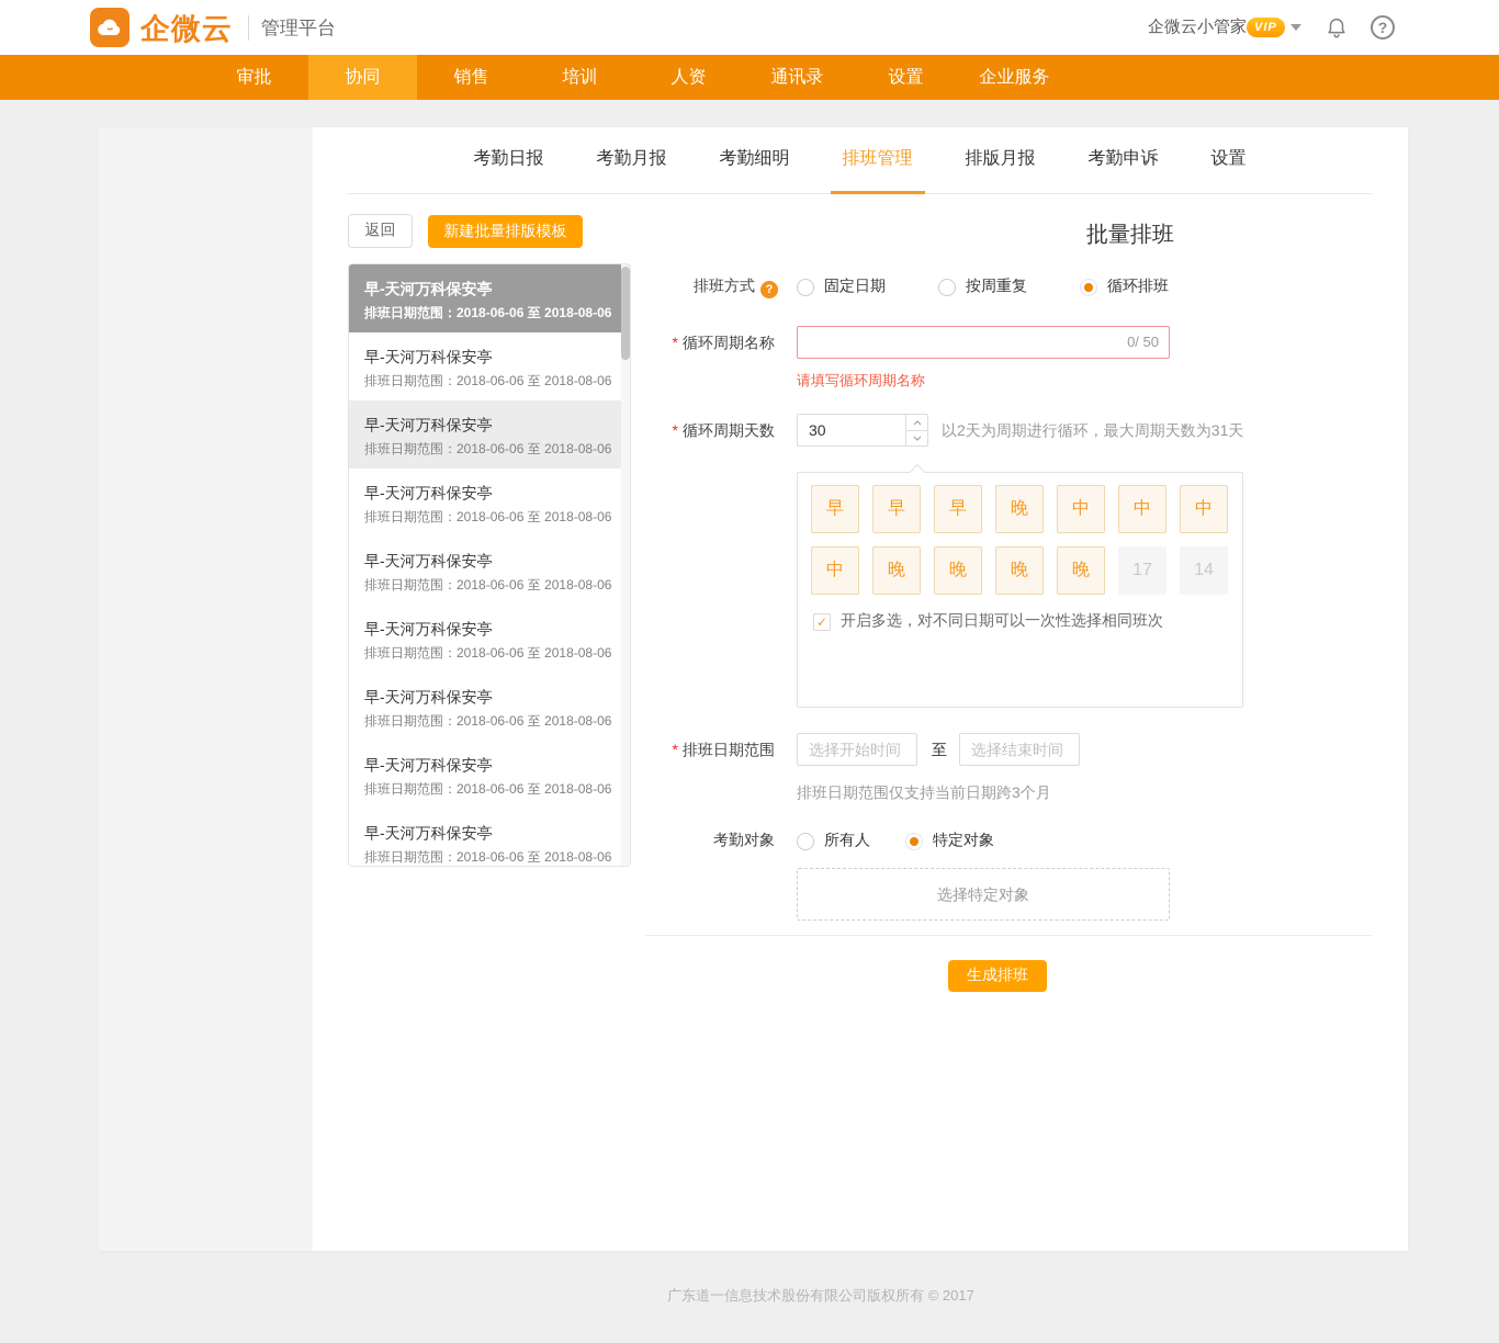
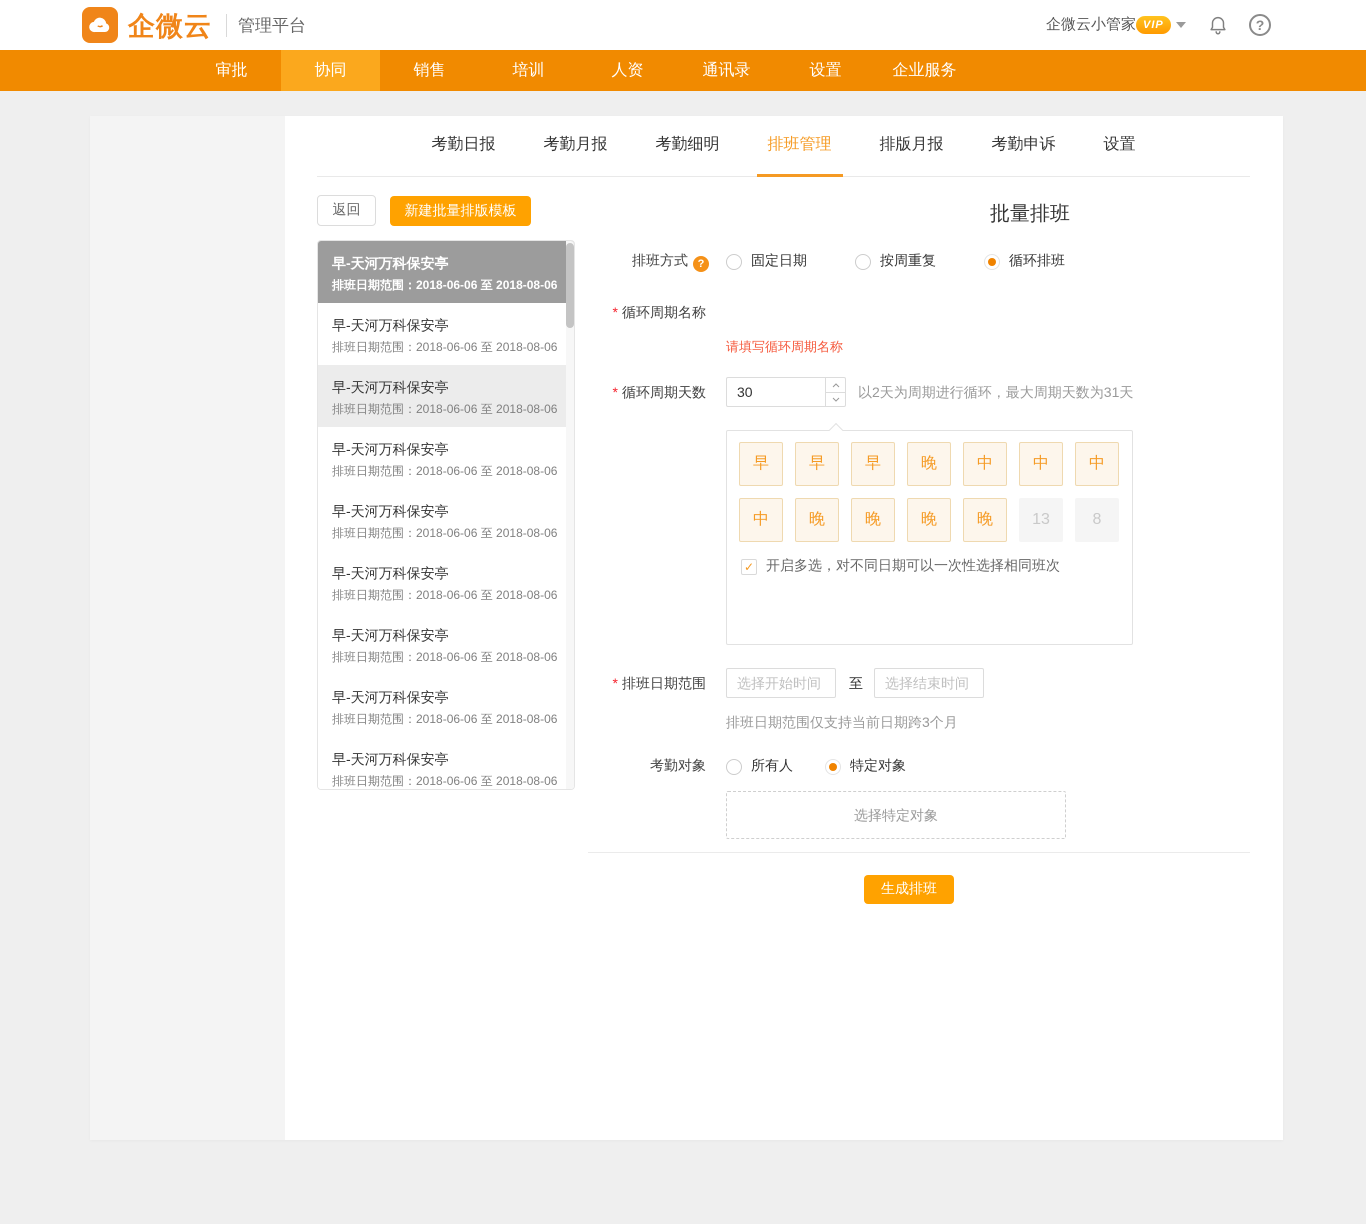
  企微云
  管理平台
  企微云小管家
  VIP
  ?
  审批
  协同
  销售
  培训
  人资
  通讯录
  设置
  企业服务
  考勤日报
  考勤月报
  考勤细明
  排班管理
  排版月报
  考勤申诉
  设置
  返回
  新建批量排版模板
  批量排班
  早-天河万科保安亭
  排班日期范围：2018-06-06 至 2018-08-06
  早-天河万科保安亭
  排班日期范围：2018-06-06 至 2018-08-06
  早-天河万科保安亭
  排班日期范围：2018-06-06 至 2018-08-06
  早-天河万科保安亭
  排班日期范围：2018-06-06 至 2018-08-06
  早-天河万科保安亭
  排班日期范围：2018-06-06 至 2018-08-06
  早-天河万科保安亭
  排班日期范围：2018-06-06 至 2018-08-06
  早-天河万科保安亭
  排班日期范围：2018-06-06 至 2018-08-06
  早-天河万科保安亭
  排班日期范围：2018-06-06 至 2018-08-06
  早-天河万科保安亭
  排班日期范围：2018-06-06 至 2018-08-06
  排班方式 ?
  固定日期
  按周重复
  循环排班
  * 循环周期名称
- 0/ 50
  请填写循环周期名称
  * 循环周期天数
  30
  以2天为周期进行循环，最大周期天数为31天
  早
  早
  早
  晚
  中
  中
  中
  中
  晚
  晚
  晚
  晚
- 17
+ 13
- 14
+ 8
  ✓
  开启多选，对不同日期可以一次性选择相同班次
  * 排班日期范围
  选择开始时间
  至
  选择结束时间
  排班日期范围仅支持当前日期跨3个月
  考勤对象
  所有人
  特定对象
  选择特定对象
  生成排班
- 广东道一信息技术股份有限公司版权所有 © 2017
